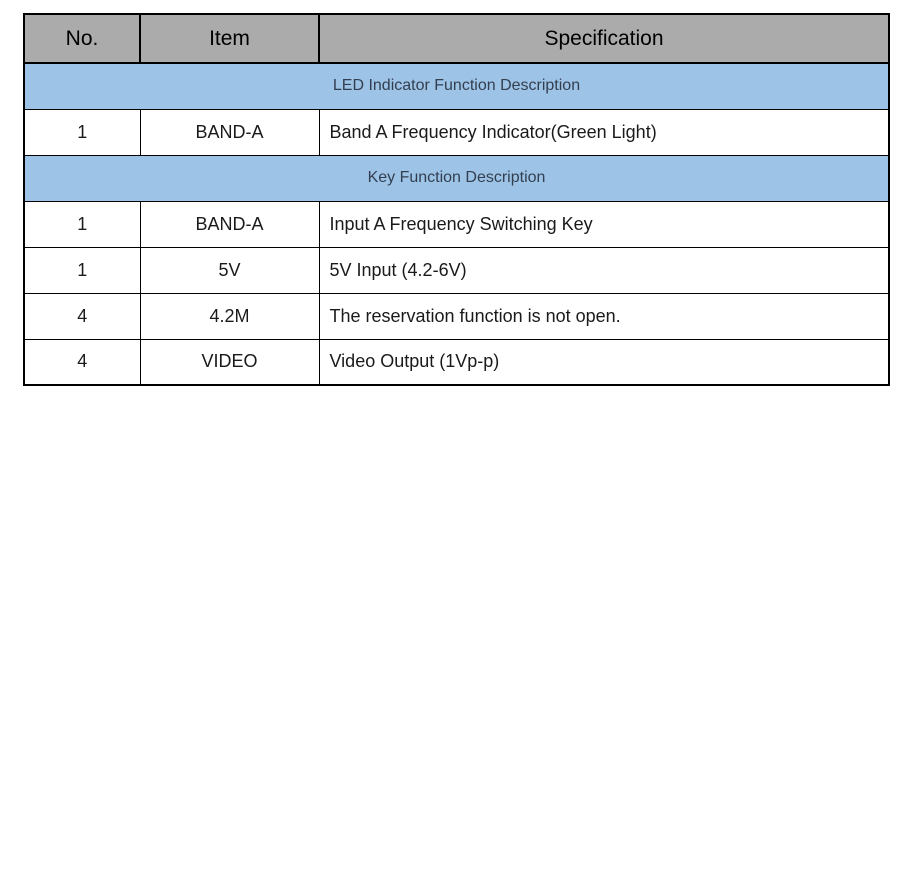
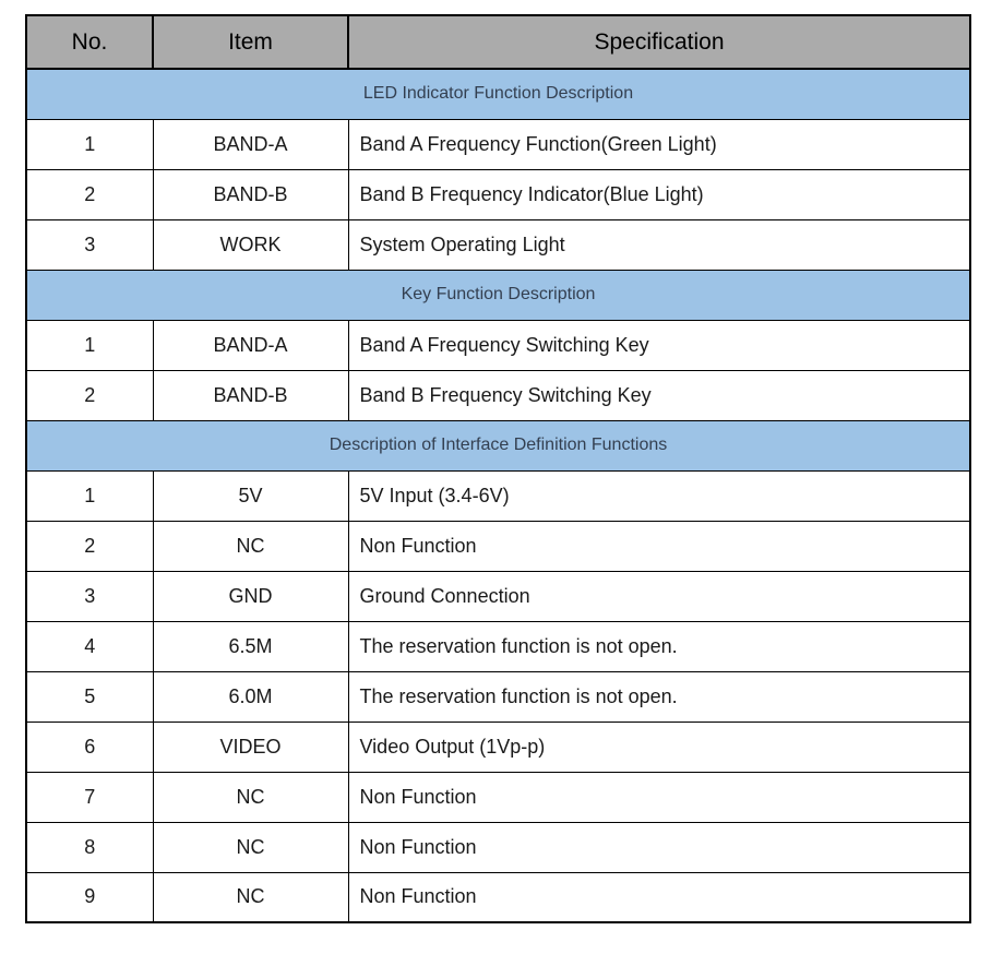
  No.	Item	Specification
  LED Indicator Function Description
- 1	BAND-A	Band A Frequency Indicator(Green Light)
+ 1	BAND-A	Band A Frequency Function(Green Light)
+ 2	BAND-B	Band B Frequency Indicator(Blue Light)
+ 3	WORK	System Operating Light
  Key Function Description
- 1	BAND-A	Input A Frequency Switching Key
+ 1	BAND-A	Band A Frequency Switching Key
+ 2	BAND-B	Band B Frequency Switching Key
+ Description of Interface Definition Functions
- 1	5V	5V Input (4.2-6V)
+ 1	5V	5V Input (3.4-6V)
+ 2	NC	Non Function
+ 3	GND	Ground Connection
- 4	4.2M	The reservation function is not open.
+ 4	6.5M	The reservation function is not open.
+ 5	6.0M	The reservation function is not open.
- 4	VIDEO	Video Output (1Vp-p)
+ 6	VIDEO	Video Output (1Vp-p)
+ 7	NC	Non Function
+ 8	NC	Non Function
+ 9	NC	Non Function
